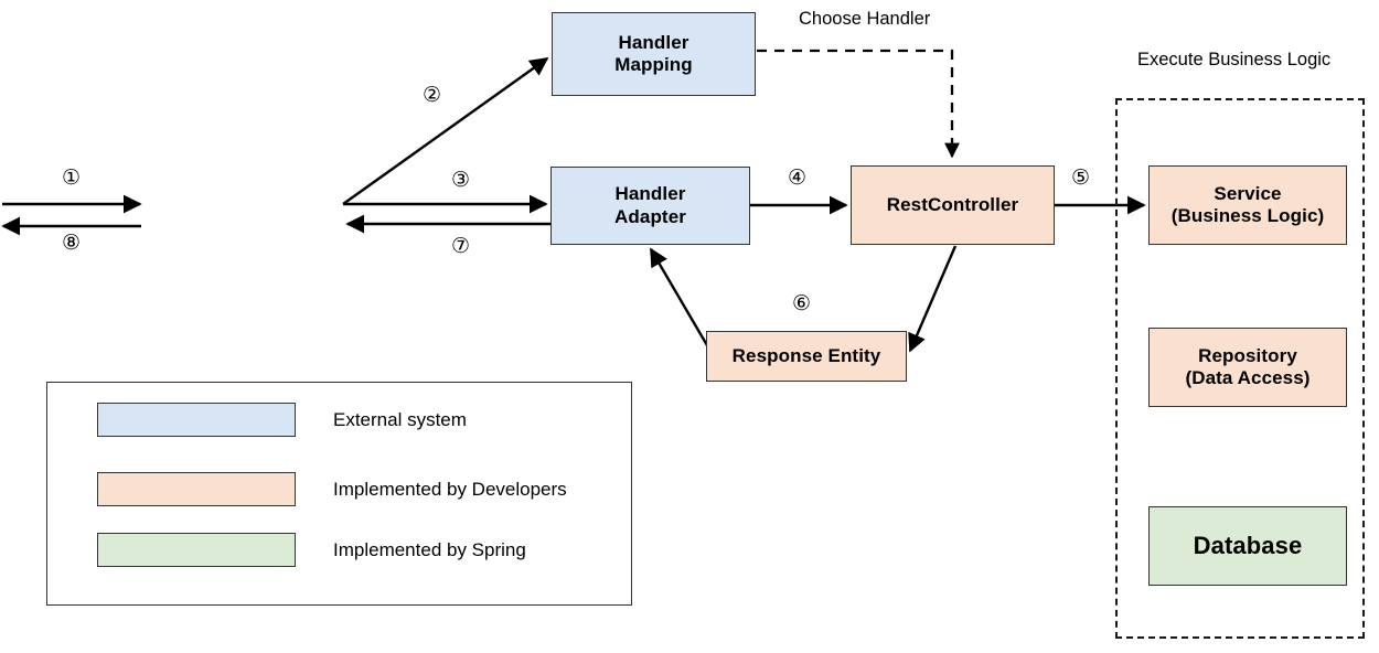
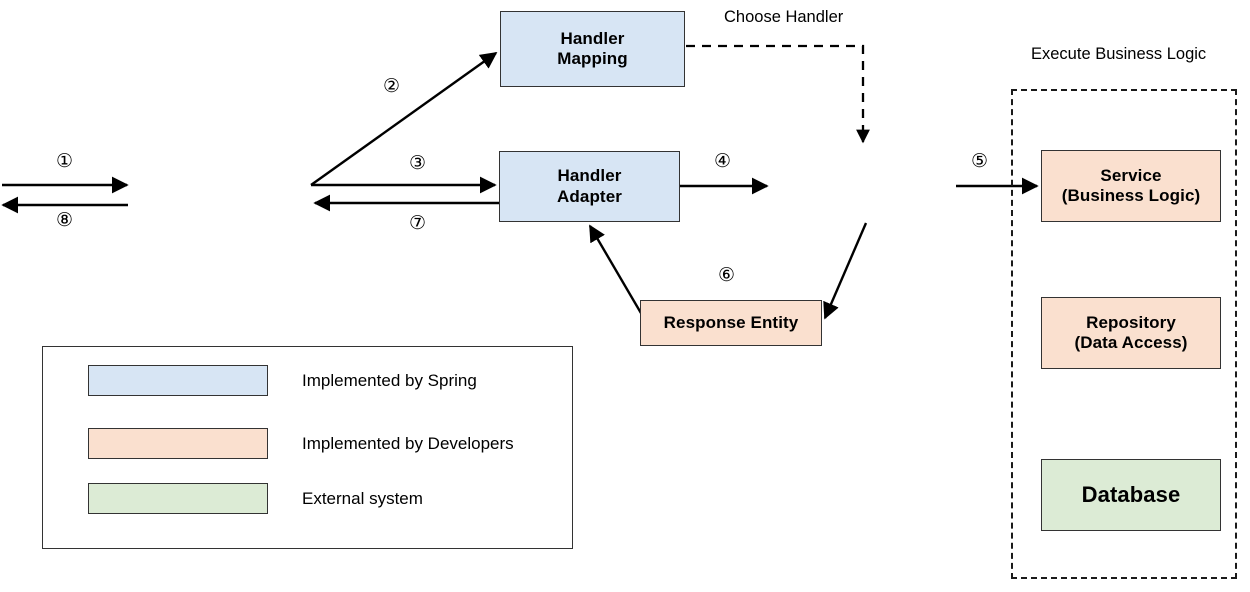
  Handler
  Mapping
  Handler
  Adapter
- RestController
  Response Entity
  Service
  (Business Logic)
  Repository
  (Data Access)
  Database
  ①
  ⑧
  ②
  ③
  ⑦
  ④
  ⑤
  ⑥
  Choose Handler
  Execute Business Logic
- External system
+ Implemented by Spring
  Implemented by Developers
- Implemented by Spring
+ External system
